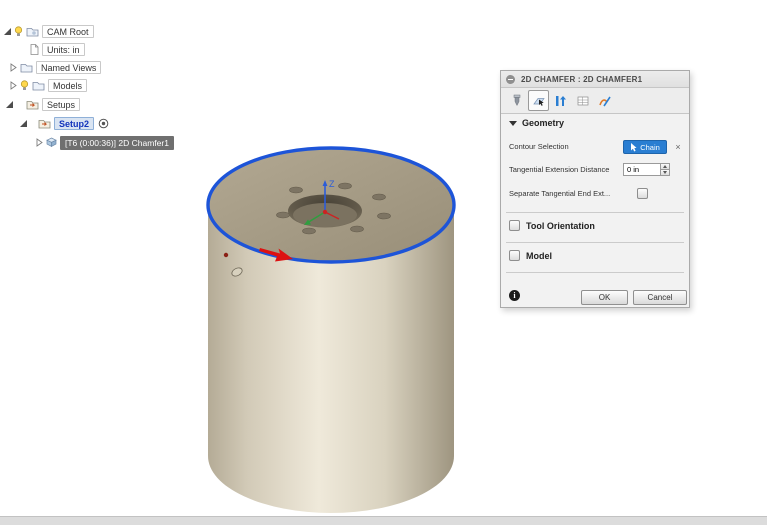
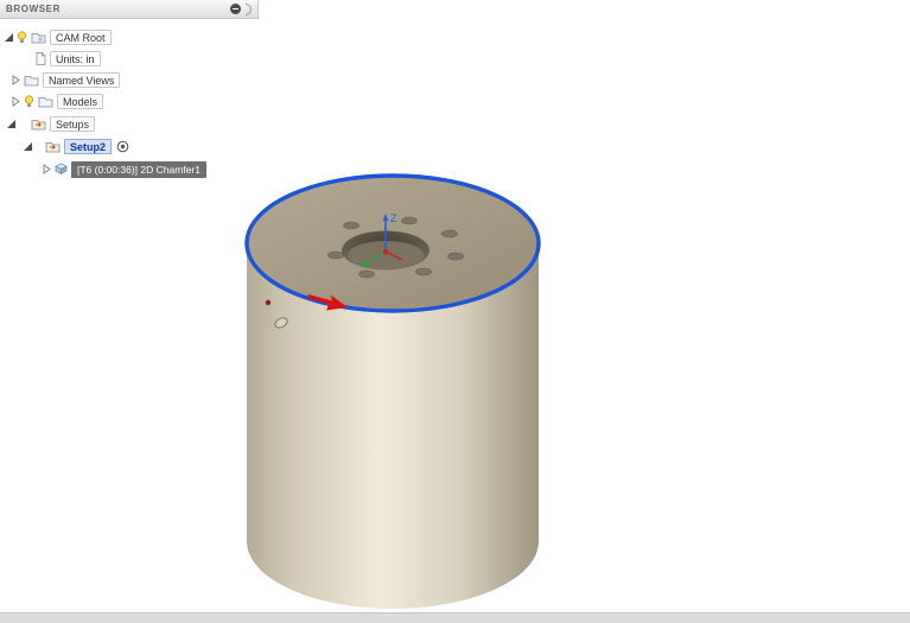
  Z
+ BROWSER
  CAM Root
  Units: in
  Named Views
  Models
  Setups
  Setup2
  [T6 (0:00:36)] 2D Chamfer1
- 2D CHAMFER : 2D CHAMFER1
- Geometry
- Contour Selection
- Chain
- ×
- Tangential Extension Distance
- 0 in
- Separate Tangential End Ext...
- Tool Orientation
- Model
- i
- OK
- Cancel
